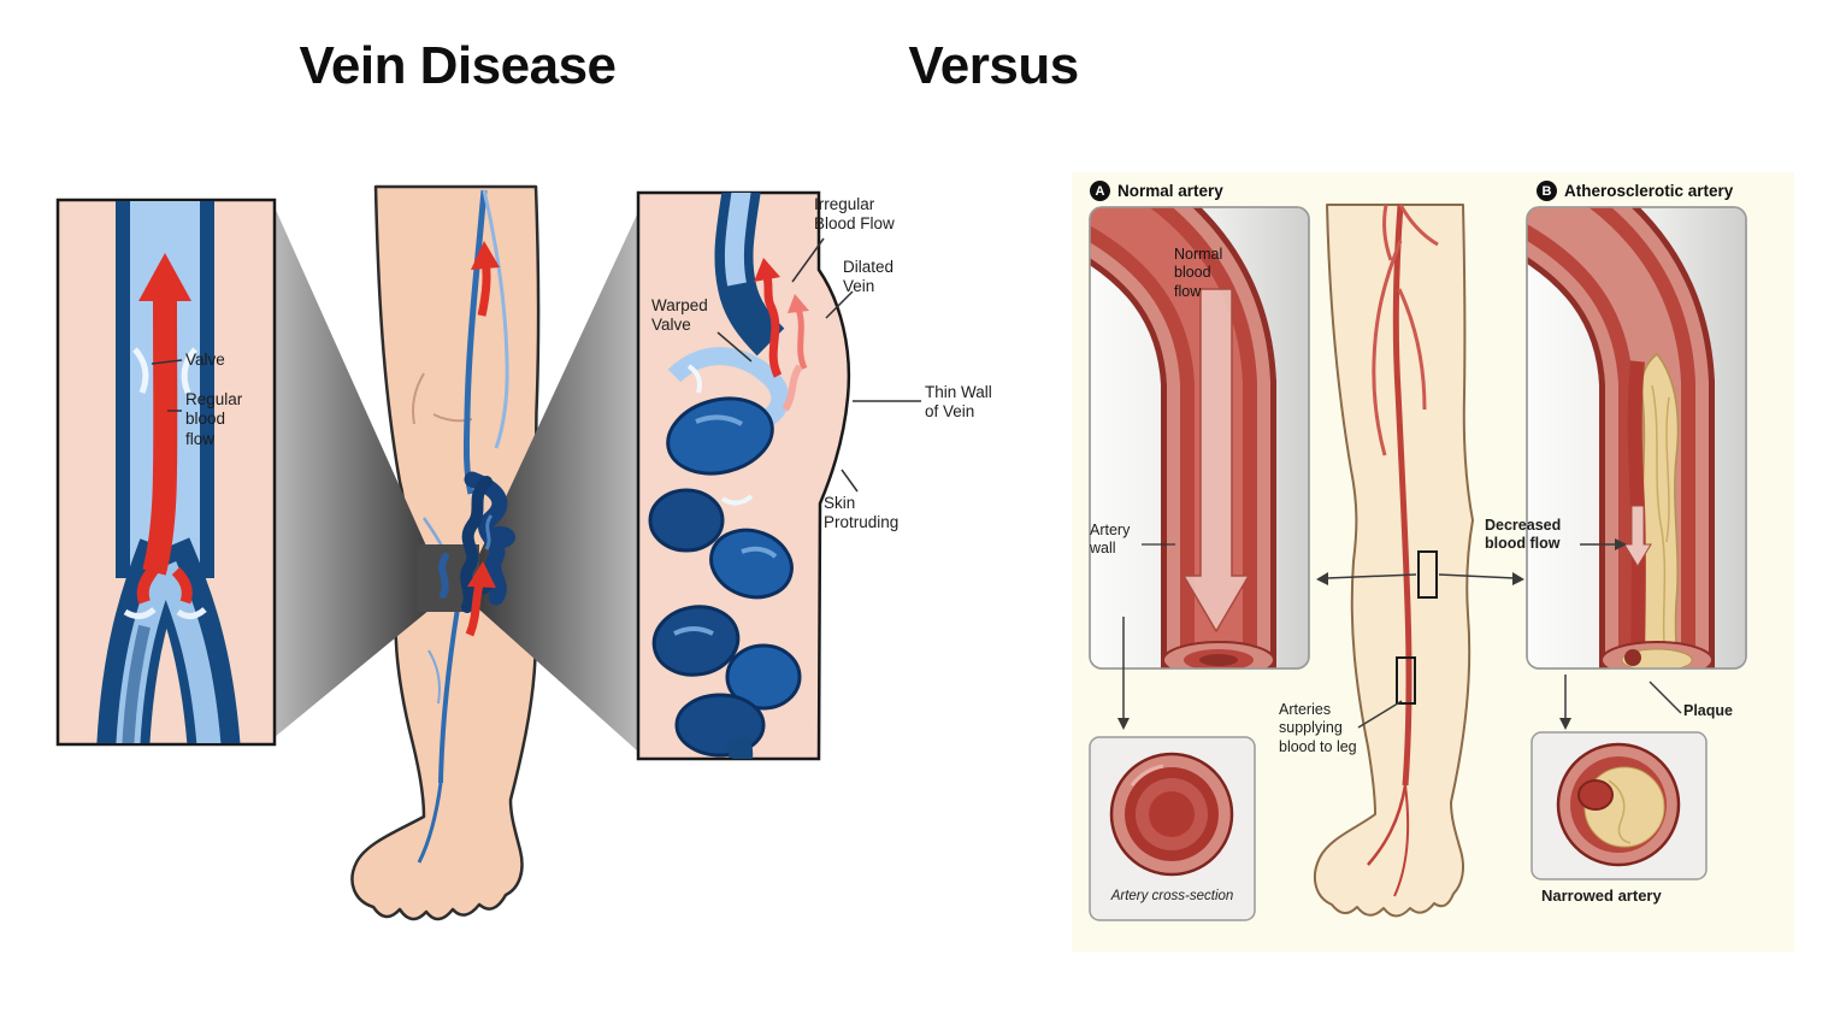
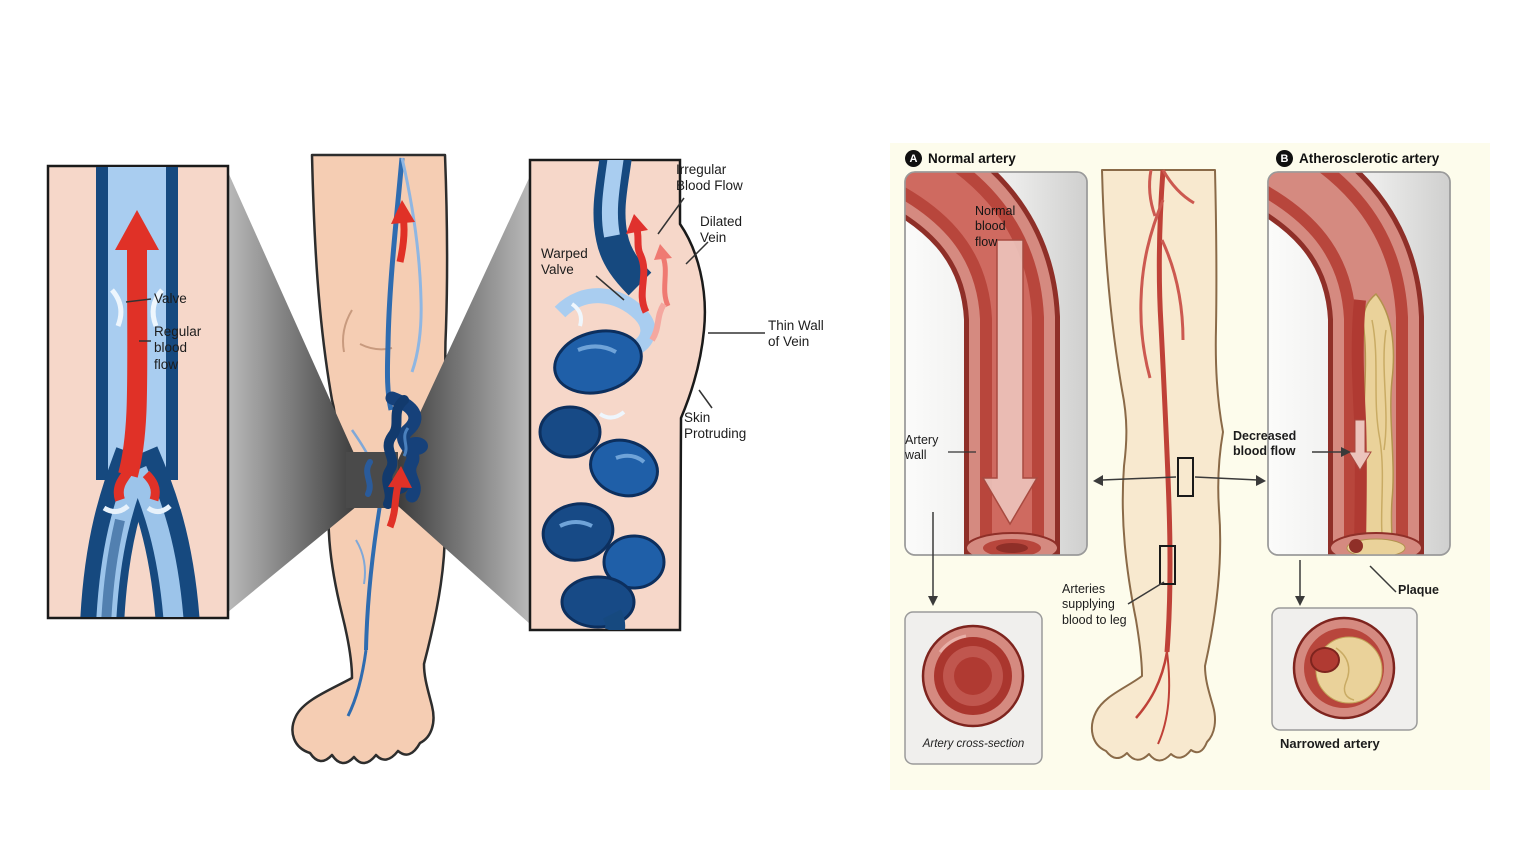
- Vein Disease
- Versus
  Valve
  Regular
  blood
  flow
  Irregular
  Blood Flow
  Dilated
  Vein
  Warped
  Valve
  Thin Wall
  of Vein
  Skin
  Protruding
  A
  Normal artery
  B
  Atherosclerotic artery
  Normal
  blood
  flow
  Artery
  wall
  Artery cross-section
  Arteries
  supplying
  blood to leg
  Decreased
  blood flow
  Plaque
  Narrowed artery
